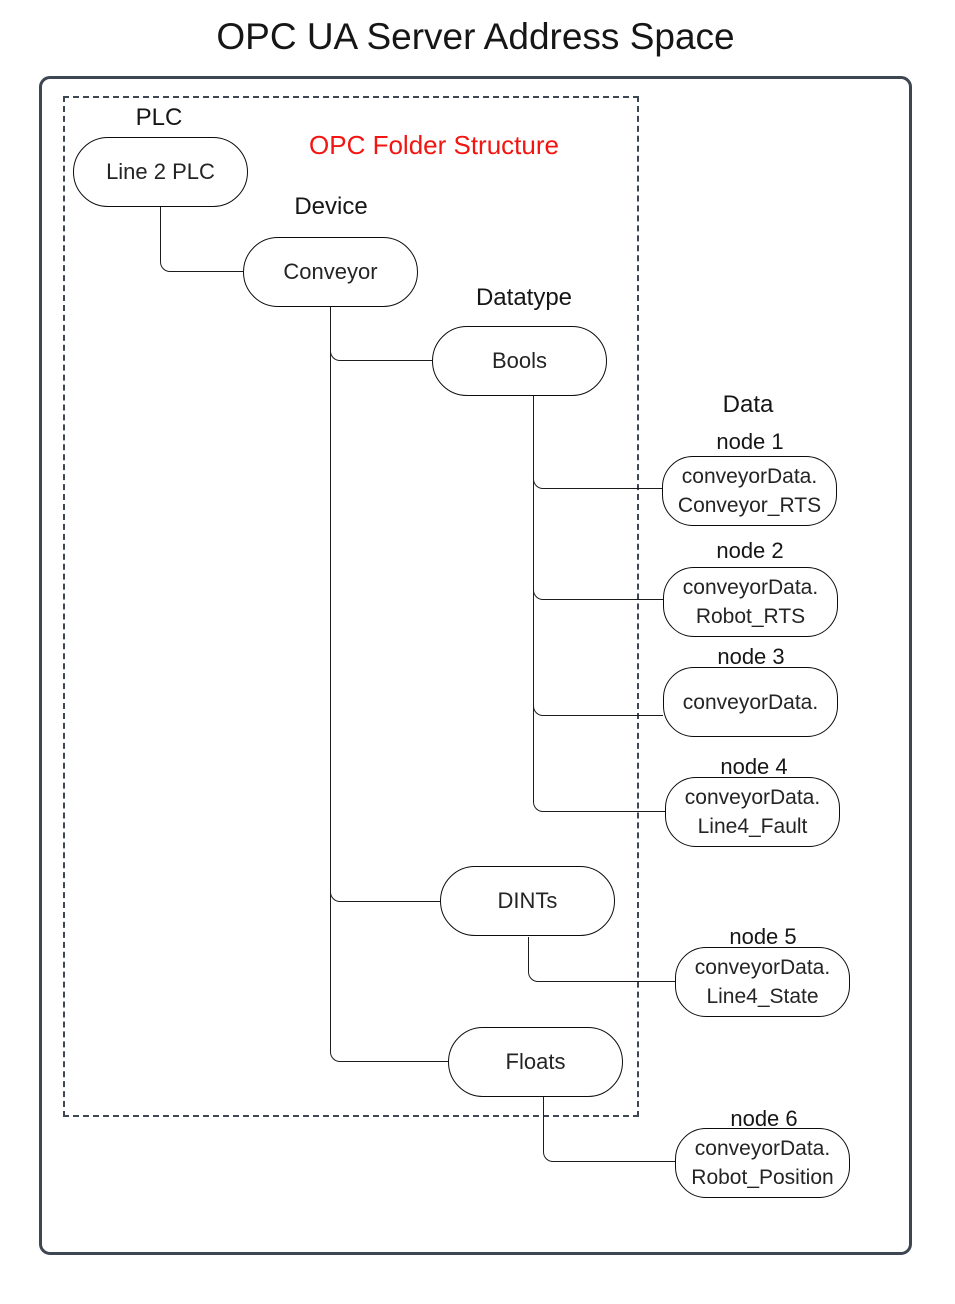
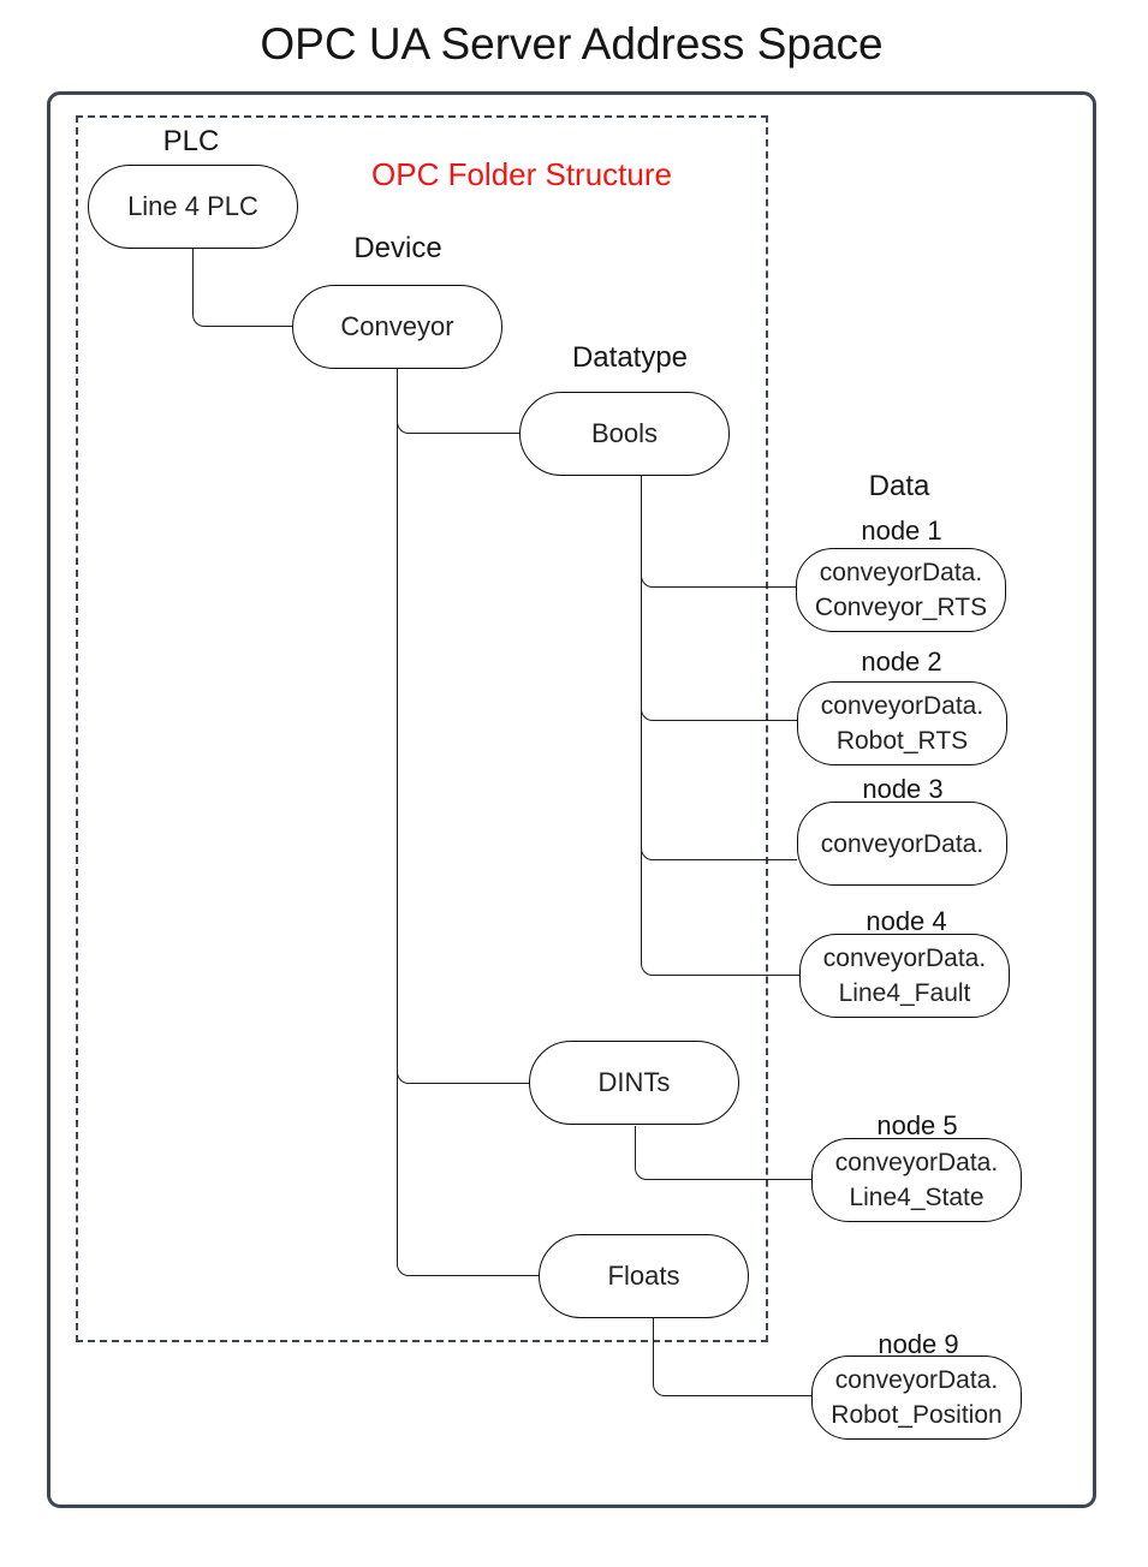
  OPC UA Server Address Space
  PLC
  OPC Folder Structure
  Device
  Datatype
  Data
- Line 2 PLC
+ Line 4 PLC
  Conveyor
  Bools
  DINTs
  Floats
  node 1
  conveyorData.
  Conveyor_RTS
  node 2
  conveyorData.
  Robot_RTS
  node 3
  conveyorData.
  node 4
  conveyorData.
  Line4_Fault
  node 5
  conveyorData.
  Line4_State
- node 6
+ node 9
  conveyorData.
  Robot_Position
